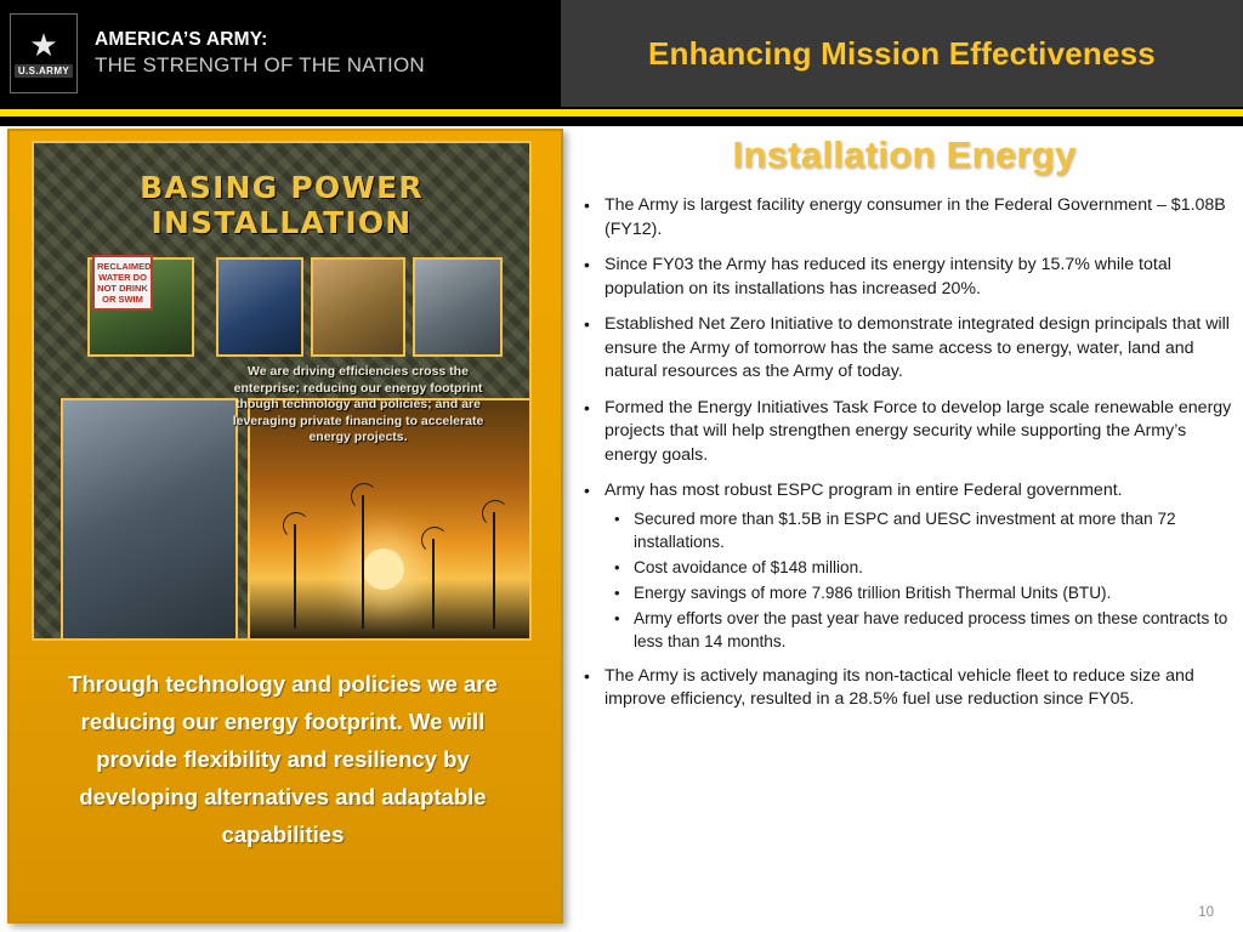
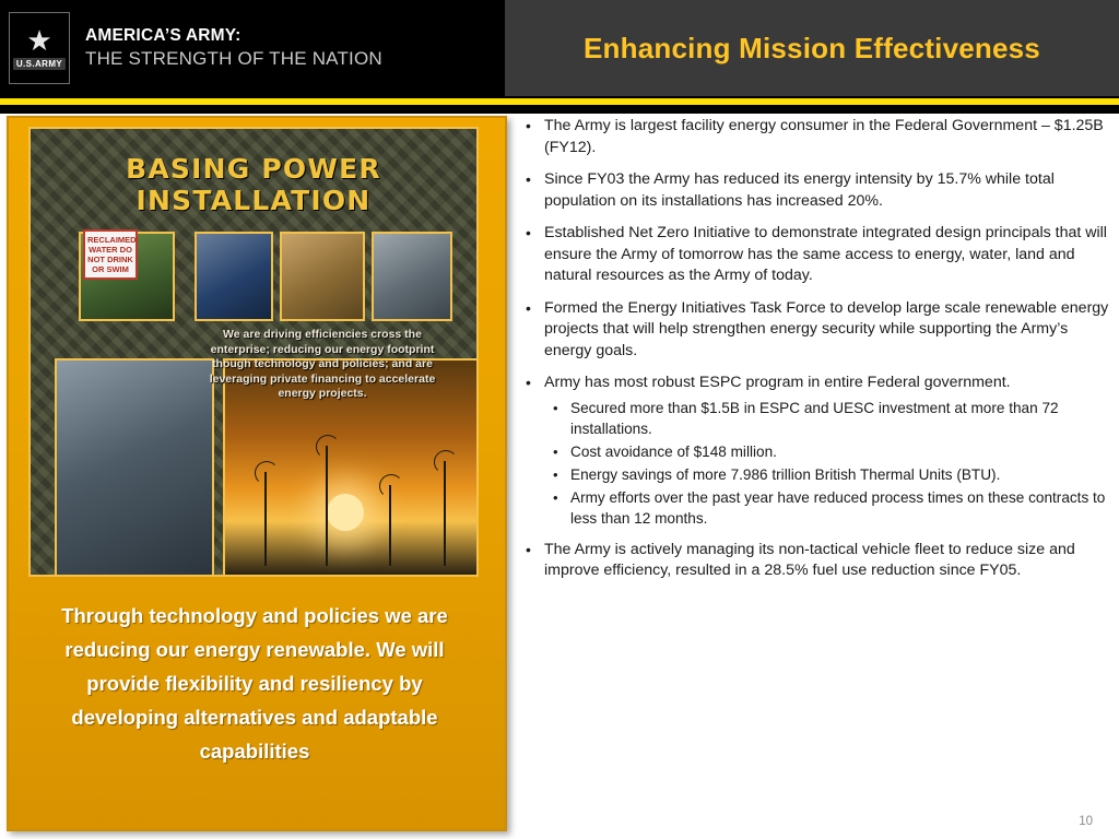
  ★
  U.S.ARMY
  AMERICA’S ARMY:
  THE STRENGTH OF THE NATION
  Enhancing Mission Effectiveness
  BASING POWER
  INSTALLATION
  RECLAIMED WATER DO NOT DRINK OR SWIM
  We are driving efficiencies cross the enterprise; reducing our energy footprint though technology and policies; and are leveraging private financing to accelerate energy projects.
- Through technology and policies we are reducing our energy footprint. We will provide flexibility and resiliency by developing alternatives and adaptable capabilities
+ Through technology and policies we are reducing our energy renewable. We will provide flexibility and resiliency by developing alternatives and adaptable capabilities
- Installation Energy
  •
- The Army is largest facility energy consumer in the Federal Government – $1.08B (FY12).
+ The Army is largest facility energy consumer in the Federal Government – $1.25B (FY12).
  •
  Since FY03 the Army has reduced its energy intensity by 15.7% while total population on its installations has increased 20%.
  •
  Established Net Zero Initiative to demonstrate integrated design principals that will ensure the Army of tomorrow has the same access to energy, water, land and natural resources as the Army of today.
  •
  Formed the Energy Initiatives Task Force to develop large scale renewable energy projects that will help strengthen energy security while supporting the Army’s energy goals.
  •
  Army has most robust ESPC program in entire Federal government.
  •
  Secured more than $1.5B in ESPC and UESC investment at more than 72 installations.
  •
  Cost avoidance of $148 million.
  •
  Energy savings of more 7.986 trillion British Thermal Units (BTU).
  •
- Army efforts over the past year have reduced process times on these contracts to less than 14 months.
+ Army efforts over the past year have reduced process times on these contracts to less than 12 months.
  •
  The Army is actively managing its non-tactical vehicle fleet to reduce size and improve efficiency, resulted in a 28.5% fuel use reduction since FY05.
  10
